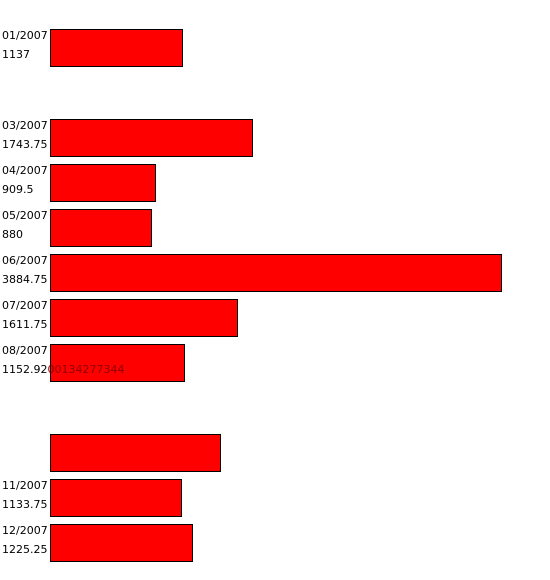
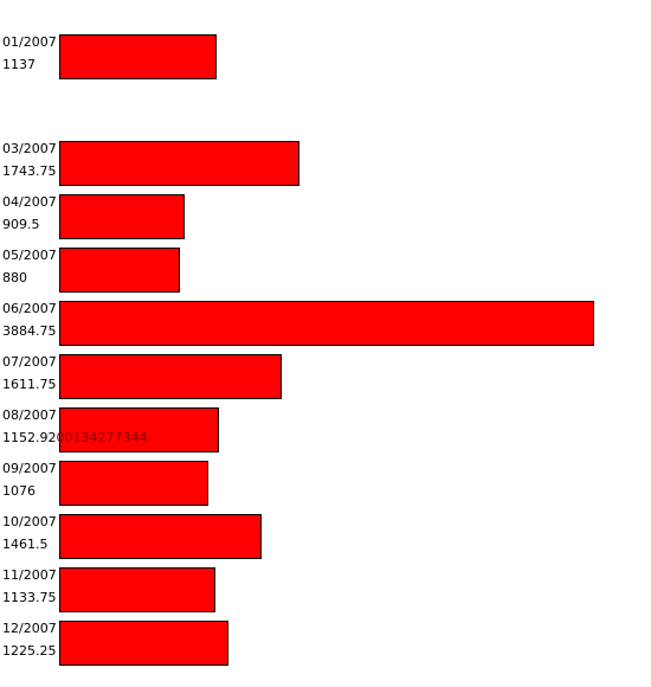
  01/2007
  1137
  03/2007
  1743.75
  04/2007
  909.5
  05/2007
  880
  06/2007
  3884.75
  07/2007
  1611.75
  08/2007
  1152.9200134277344
+ 09/2007
+ 1076
+ 10/2007
+ 1461.5
  11/2007
  1133.75
  12/2007
  1225.25
